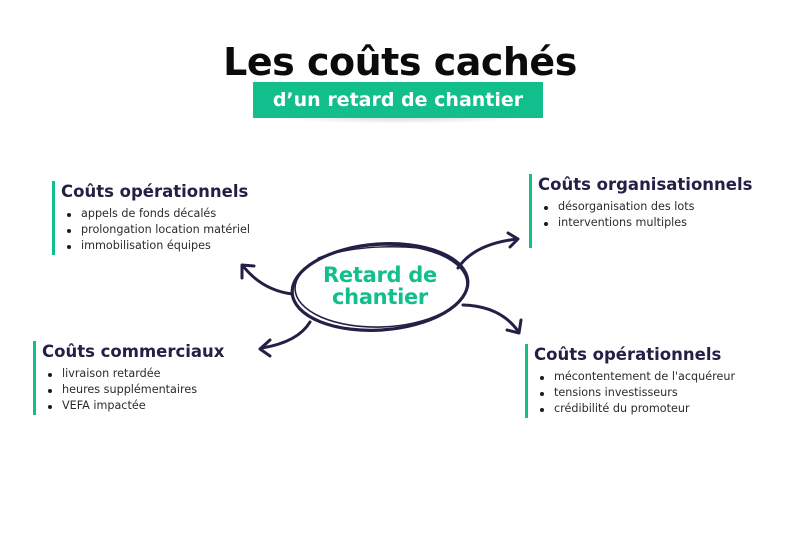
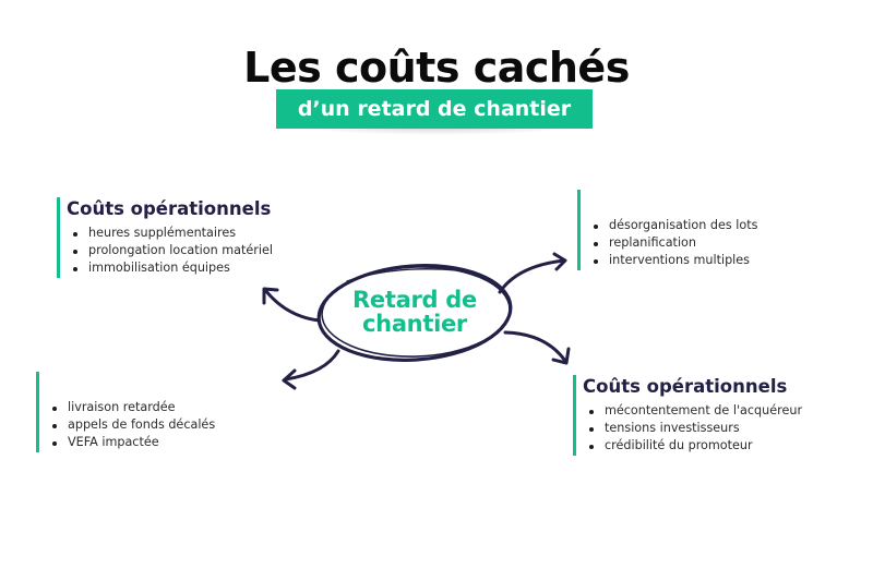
  Les coûts cachés
  d’un retard de chantier
  Retard de
  chantier
  Coûts opérationnels
- appels de fonds décalés
+ heures supplémentaires
  prolongation location matériel
  immobilisation équipes
- Coûts organisationnels
  désorganisation des lots
+ replanification
  interventions multiples
- Coûts commerciaux
  livraison retardée
- heures supplémentaires
+ appels de fonds décalés
  VEFA impactée
  Coûts opérationnels
  mécontentement de l'acquéreur
  tensions investisseurs
  crédibilité du promoteur
